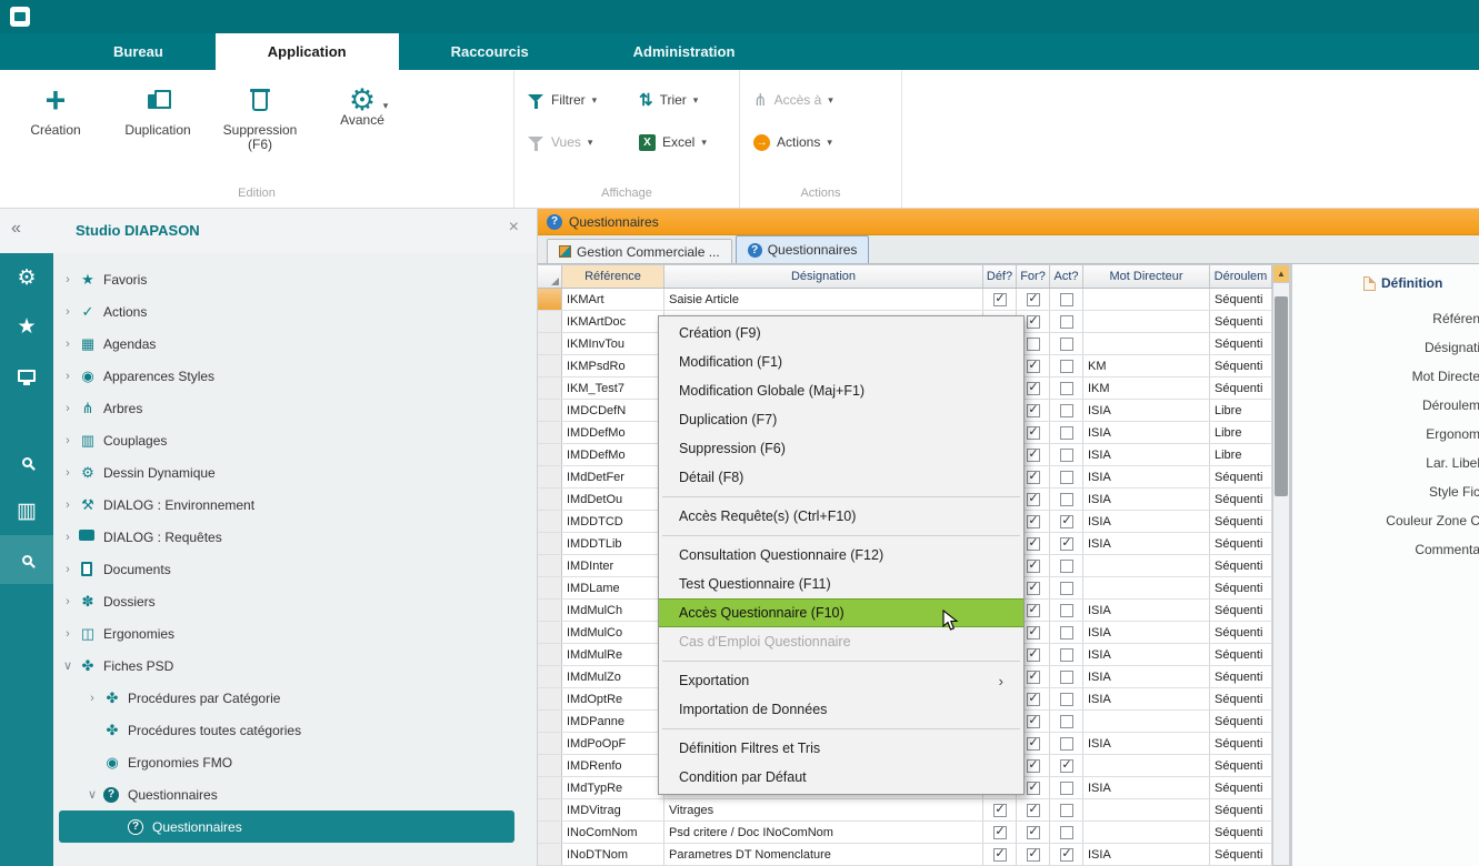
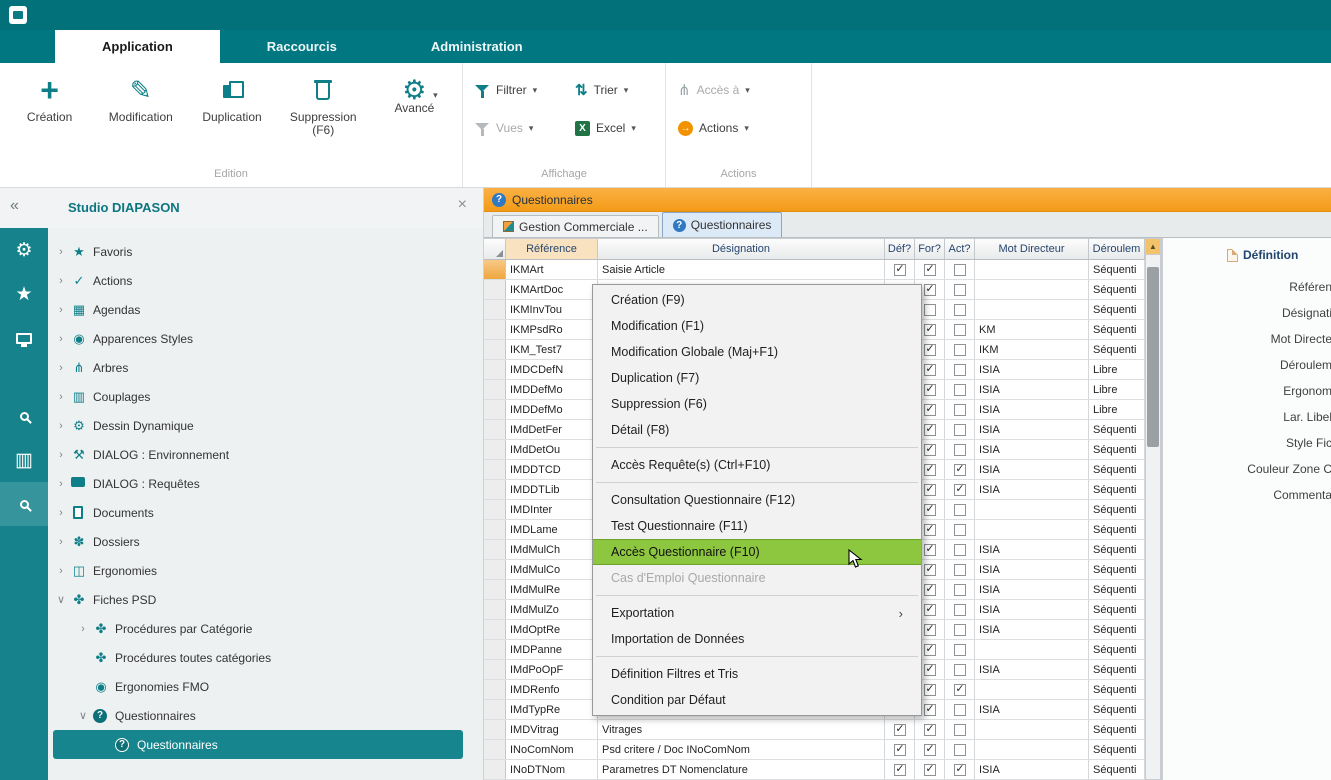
- Bureau
  Application
  Raccourcis
  Administration
  Création
+ Modification
  Duplication
  Suppression (F6)
  ▾
  Avancé
  Edition
  Filtrer
  ▾
  Trier
  ▾
  Vues
  ▾
  Excel
  ▾
  Affichage
  Accès à
  ▾
  Actions
  ▾
  Actions
  «
  Studio DIAPASON
  ×
  ⚙
  ★
  ▥
  ›
  ★
  Favoris
  ›
  ✓
  Actions
  ›
  ▦
  Agendas
  ›
  ◉
  Apparences Styles
  ›
  ⋔
  Arbres
  ›
  ▥
  Couplages
  ›
  ⚙
  Dessin Dynamique
  ›
  ⚒
  DIALOG : Environnement
  ›
  DIALOG : Requêtes
  ›
  Documents
  ›
  ✽
  Dossiers
  ›
  ◫
  Ergonomies
  ∨
  ✤
  Fiches PSD
  ›
  ✤
  Procédures par Catégorie
  ✤
  Procédures toutes catégories
  ◉
  Ergonomies FMO
  ∨
  ?
  Questionnaires
  ?
  Questionnaires
  ?
  Questionnaires
  Gestion Commerciale ...
  ?
  Questionnaires
  Référence
  Désignation
  Déf?
  For?
  Act?
  Mot Directeur
  Déroulem
  IKMArt
  Saisie Article
  Séquenti
  IKMArtDoc
  Séquenti
  IKMInvTou
  Séquenti
  IKMPsdRo
  KM
  Séquenti
  IKM_Test7
  IKM
  Séquenti
  IMDCDefN
  ISIA
  Libre
  IMDDefMo
  ISIA
  Libre
  IMDDefMo
  ISIA
  Libre
  IMdDetFer
  ISIA
  Séquenti
  IMdDetOu
  ISIA
  Séquenti
  IMDDTCD
  ISIA
  Séquenti
  IMDDTLib
  ISIA
  Séquenti
  IMDInter
  Séquenti
  IMDLame
  Séquenti
  IMdMulCh
  ISIA
  Séquenti
  IMdMulCo
  ISIA
  Séquenti
  IMdMulRe
  ISIA
  Séquenti
  IMdMulZo
  ISIA
  Séquenti
  IMdOptRe
  ISIA
  Séquenti
  IMDPanne
  Séquenti
  IMdPoOpF
  ISIA
  Séquenti
  IMDRenfo
  Séquenti
  IMdTypRe
  ISIA
  Séquenti
  IMDVitrag
  Vitrages
  Séquenti
  INoComNom
  Psd critere / Doc INoComNom
  Séquenti
  INoDTNom
  Parametres DT Nomenclature
  ISIA
  Séquenti
  ▲
  Définition
  Référen
  Désignat
  Mot Directe
  Déroulem
  Ergonom
  Lar. Libe
  Style Fic
  Couleur Zone C
  Commenta
  Création (F9)
  Modification (F1)
  Modification Globale (Maj+F1)
  Duplication (F7)
  Suppression (F6)
  Détail (F8)
  Accès Requête(s) (Ctrl+F10)
  Consultation Questionnaire (F12)
  Test Questionnaire (F11)
  Accès Questionnaire (F10)
  Cas d'Emploi Questionnaire
  Exportation
  ›
  Importation de Données
  Définition Filtres et Tris
  Condition par Défaut
